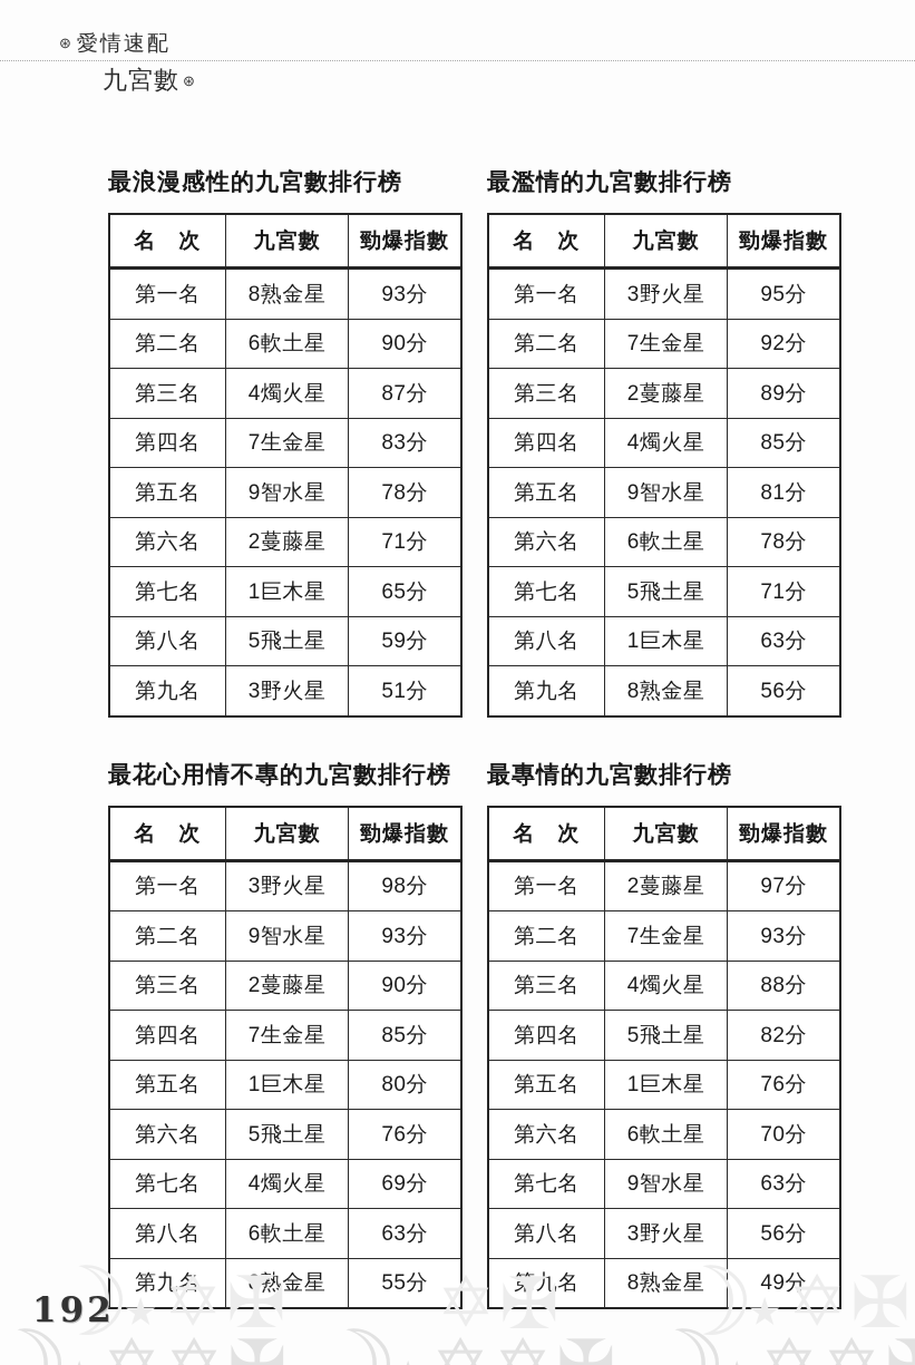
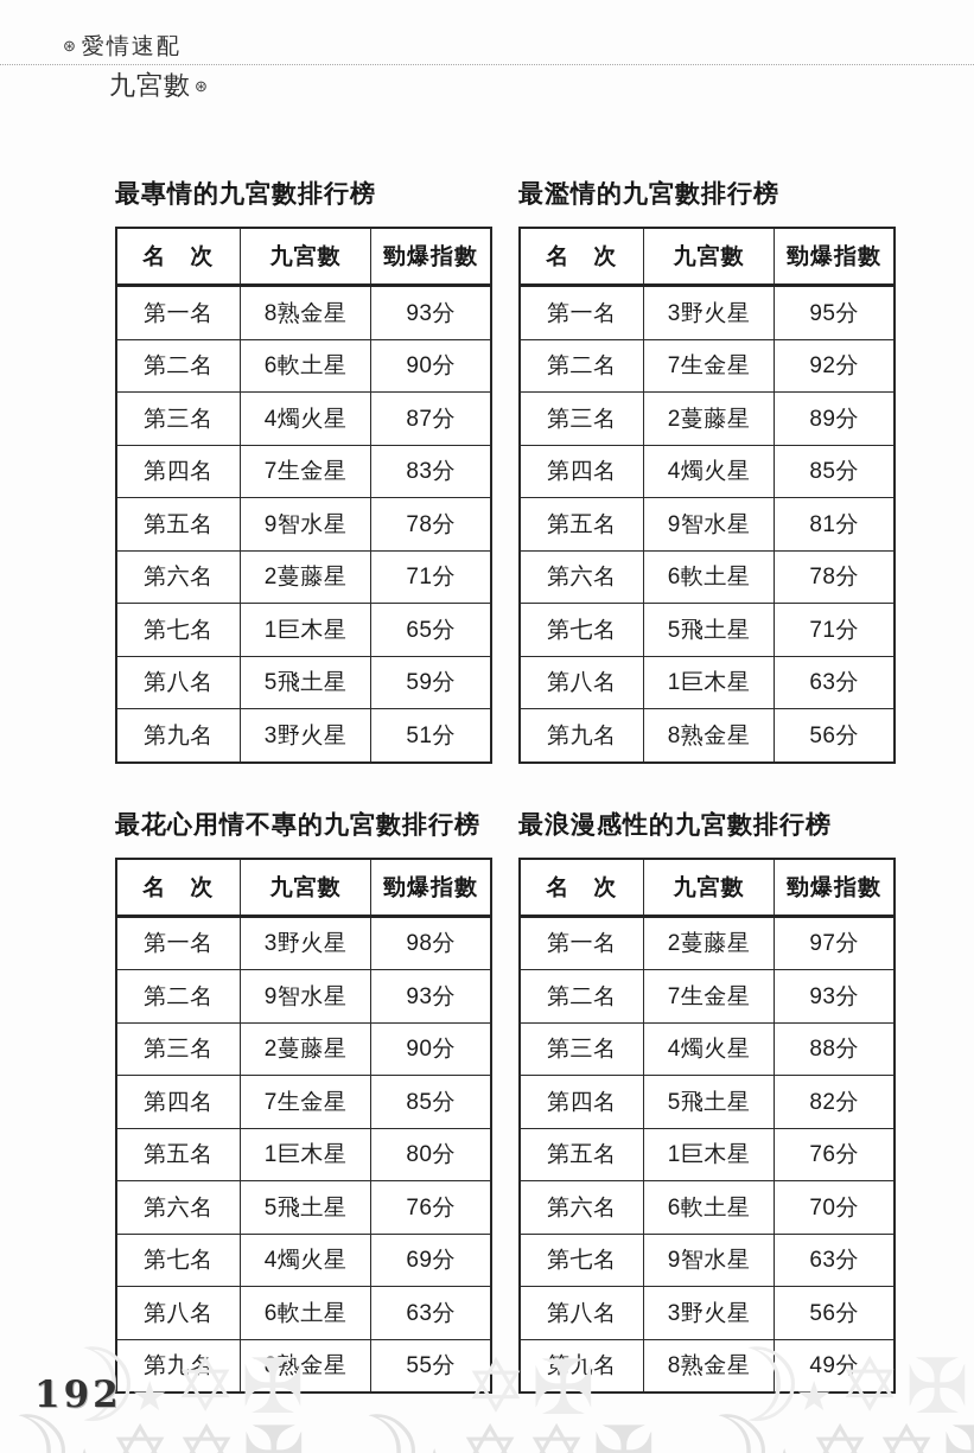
  ⊛ 愛情速配
  九宮數 ⊛
- 最浪漫感性的九宮數排行榜
+ 最專情的九宮數排行榜
  名 次	九宮數	勁爆指數
  第一名	8熟金星	93分
  第二名	6軟土星	90分
  第三名	4燭火星	87分
  第四名	7生金星	83分
  第五名	9智水星	78分
  第六名	2蔓藤星	71分
  第七名	1巨木星	65分
  第八名	5飛土星	59分
  第九名	3野火星	51分
  最濫情的九宮數排行榜
  名 次	九宮數	勁爆指數
  第一名	3野火星	95分
  第二名	7生金星	92分
  第三名	2蔓藤星	89分
  第四名	4燭火星	85分
  第五名	9智水星	81分
  第六名	6軟土星	78分
  第七名	5飛土星	71分
  第八名	1巨木星	63分
  第九名	8熟金星	56分
  最花心用情不專的九宮數排行榜
  名 次	九宮數	勁爆指數
  第一名	3野火星	98分
  第二名	9智水星	93分
  第三名	2蔓藤星	90分
  第四名	7生金星	85分
  第五名	1巨木星	80分
  第六名	5飛土星	76分
  第七名	4燭火星	69分
  第八名	6軟土星	63分
  第九名	8熟金星	55分
- 最專情的九宮數排行榜
+ 最浪漫感性的九宮數排行榜
  名 次	九宮數	勁爆指數
  第一名	2蔓藤星	97分
  第二名	7生金星	93分
  第三名	4燭火星	88分
  第四名	5飛土星	82分
  第五名	1巨木星	76分
  第六名	6軟土星	70分
  第七名	9智水星	63分
  第八名	3野火星	56分
  第九名	8熟金星	49分
  ☽
  ★
  ✡
  ✠
  ✡
  ✠
  ☽
  ★
  ✡
  ✠
  192
